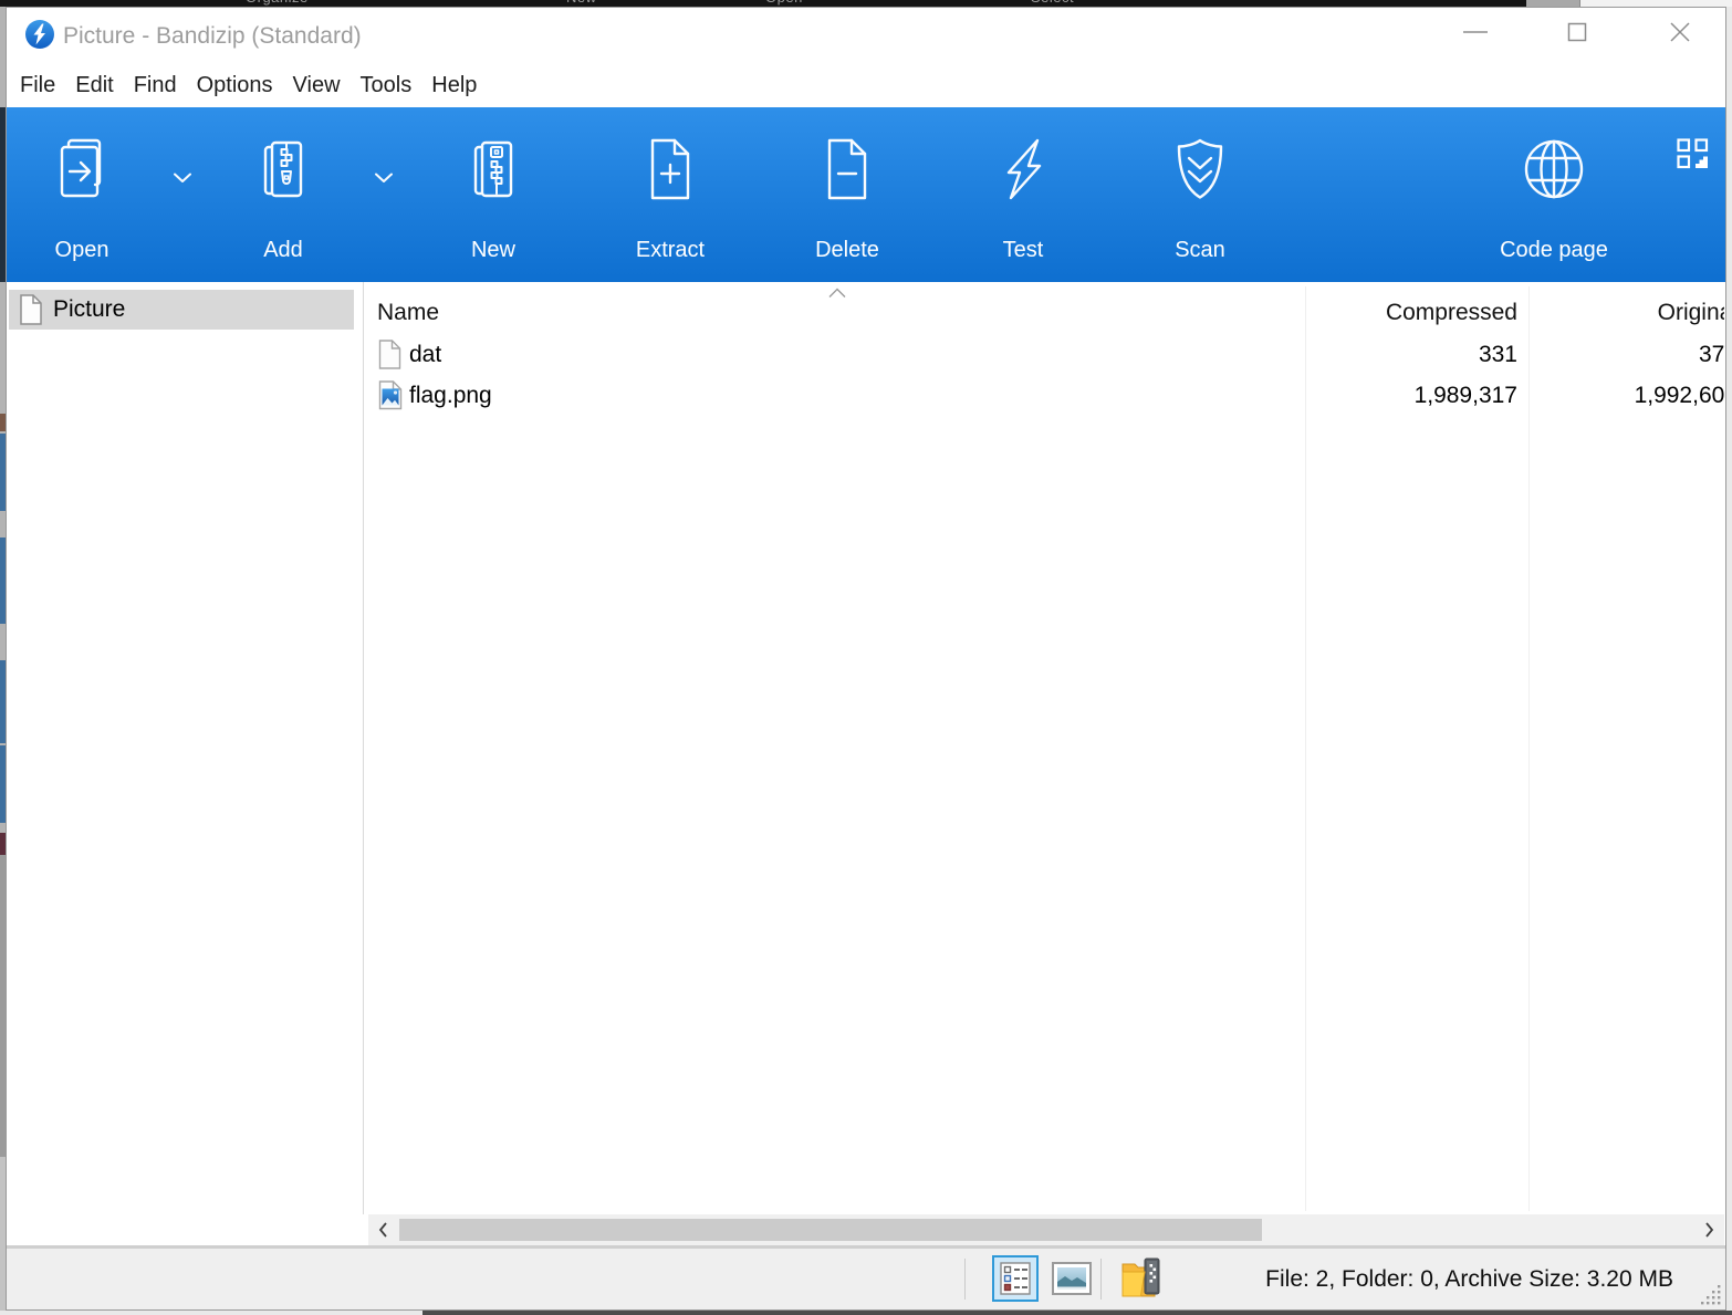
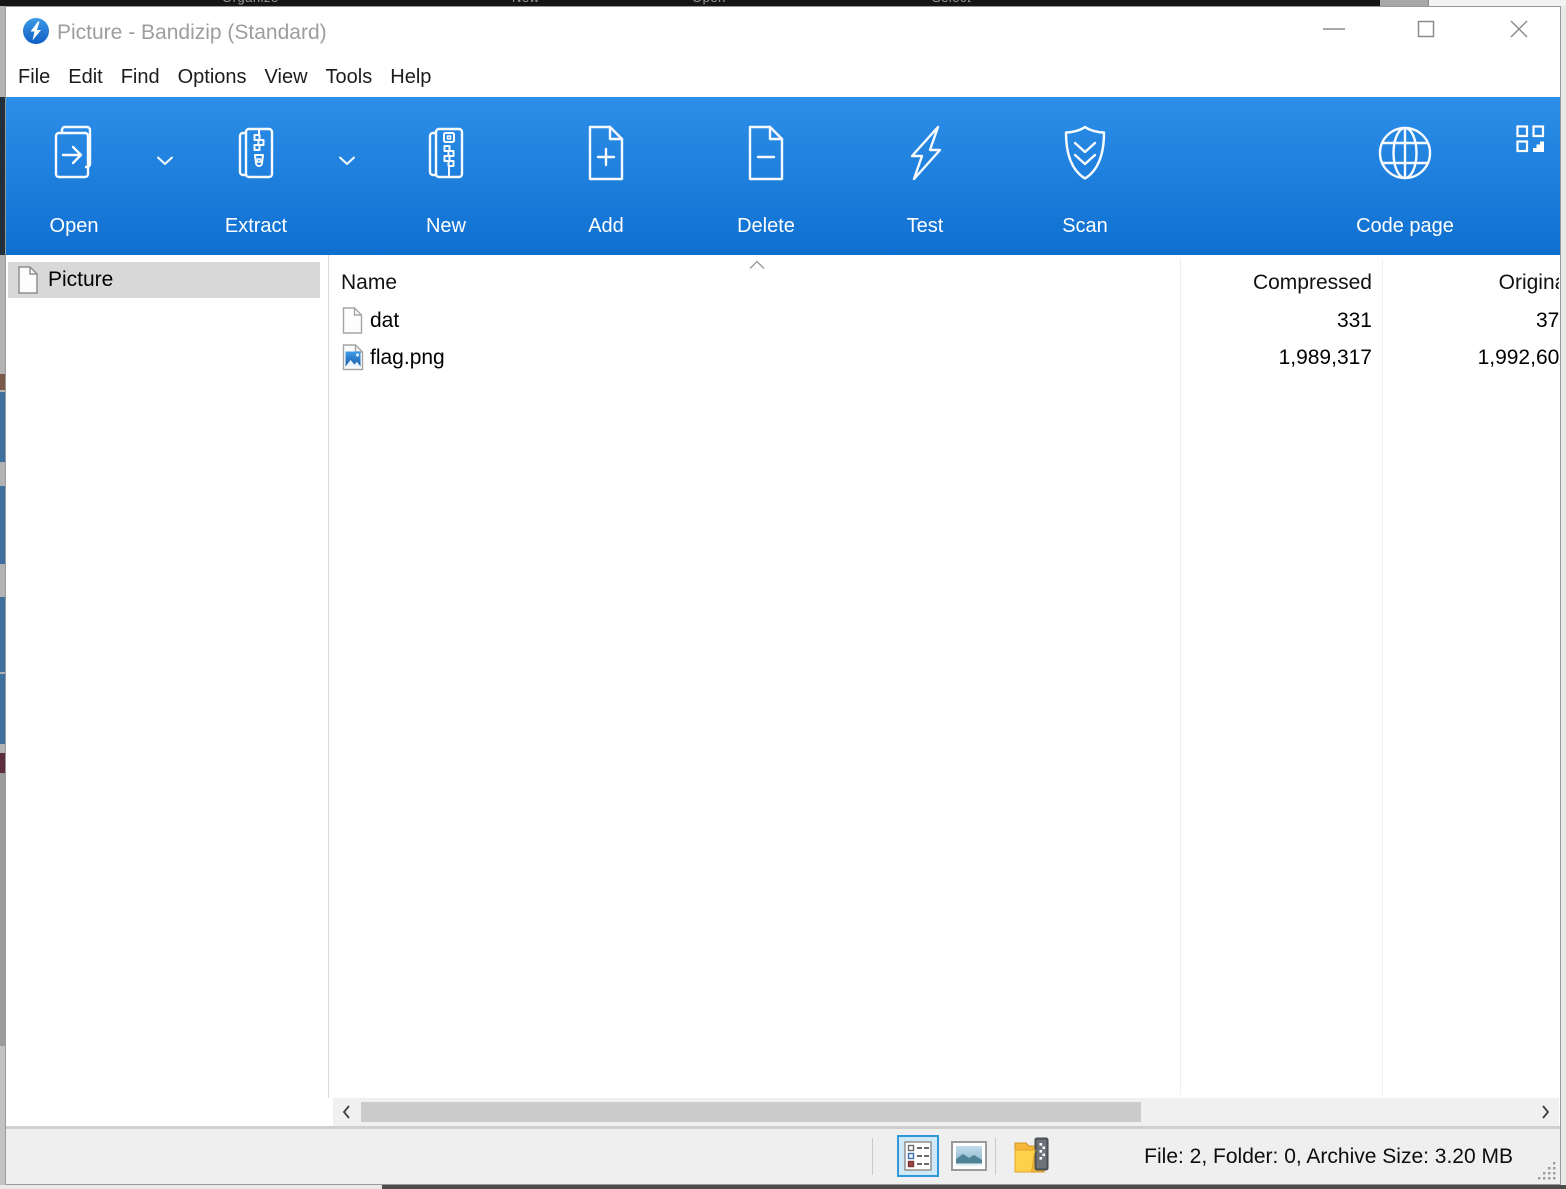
  Picture - Bandizip (Standard)
  File
  Edit
  Find
  Options
  View
  Tools
  Help
  Open
- Add
+ Extract
  New
- Extract
+ Add
  Delete
  Test
  Scan
  Code page
  Picture
  Name
  Compressed
  Origin
  dat
  331
  flag.png
  1,989,317
  1,992,60
  File: 2, Folder: 0, Archive Size: 3.20 MB
